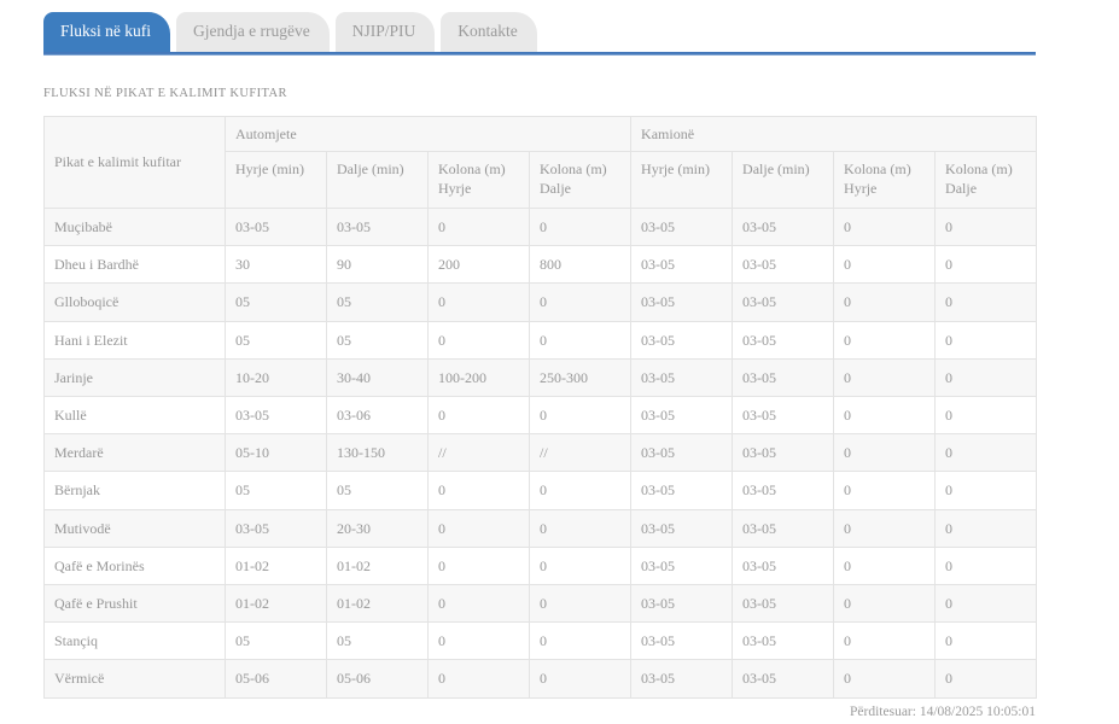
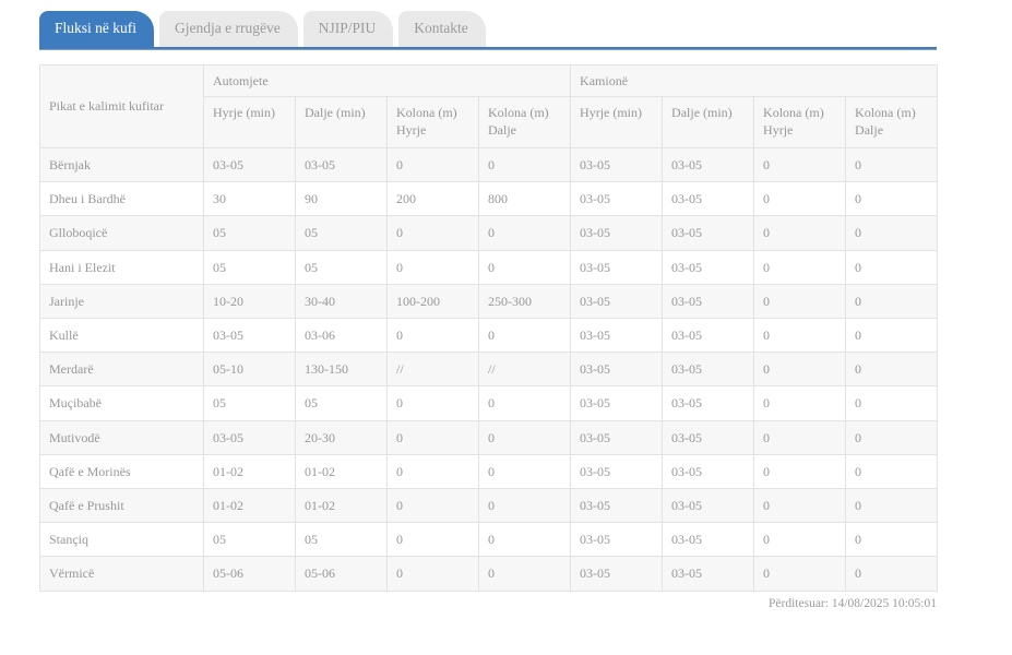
  Fluksi në kufi
  Gjendja e rrugëve
  NJIP/PIU
  Kontakte
- FLUKSI NË PIKAT E KALIMIT KUFITAR
  Pikat e kalimit kufitar	Automjete	Kamionë
  Hyrje (min)	Dalje (min)	Kolona (m) Hyrje	Kolona (m) Dalje	Hyrje (min)	Dalje (min)	Kolona (m) Hyrje	Kolona (m) Dalje
- Muçibabë	03-05	03-05	0	0	03-05	03-05	0	0
+ Bërnjak	03-05	03-05	0	0	03-05	03-05	0	0
  Dheu i Bardhë	30	90	200	800	03-05	03-05	0	0
  Glloboqicë	05	05	0	0	03-05	03-05	0	0
  Hani i Elezit	05	05	0	0	03-05	03-05	0	0
  Jarinje	10-20	30-40	100-200	250-300	03-05	03-05	0	0
  Kullë	03-05	03-06	0	0	03-05	03-05	0	0
  Merdarë	05-10	130-150	//	//	03-05	03-05	0	0
- Bërnjak	05	05	0	0	03-05	03-05	0	0
+ Muçibabë	05	05	0	0	03-05	03-05	0	0
  Mutivodë	03-05	20-30	0	0	03-05	03-05	0	0
  Qafë e Morinës	01-02	01-02	0	0	03-05	03-05	0	0
  Qafë e Prushit	01-02	01-02	0	0	03-05	03-05	0	0
  Stançiq	05	05	0	0	03-05	03-05	0	0
  Vërmicë	05-06	05-06	0	0	03-05	03-05	0	0
  Përditesuar: 14/08/2025 10:05:01
